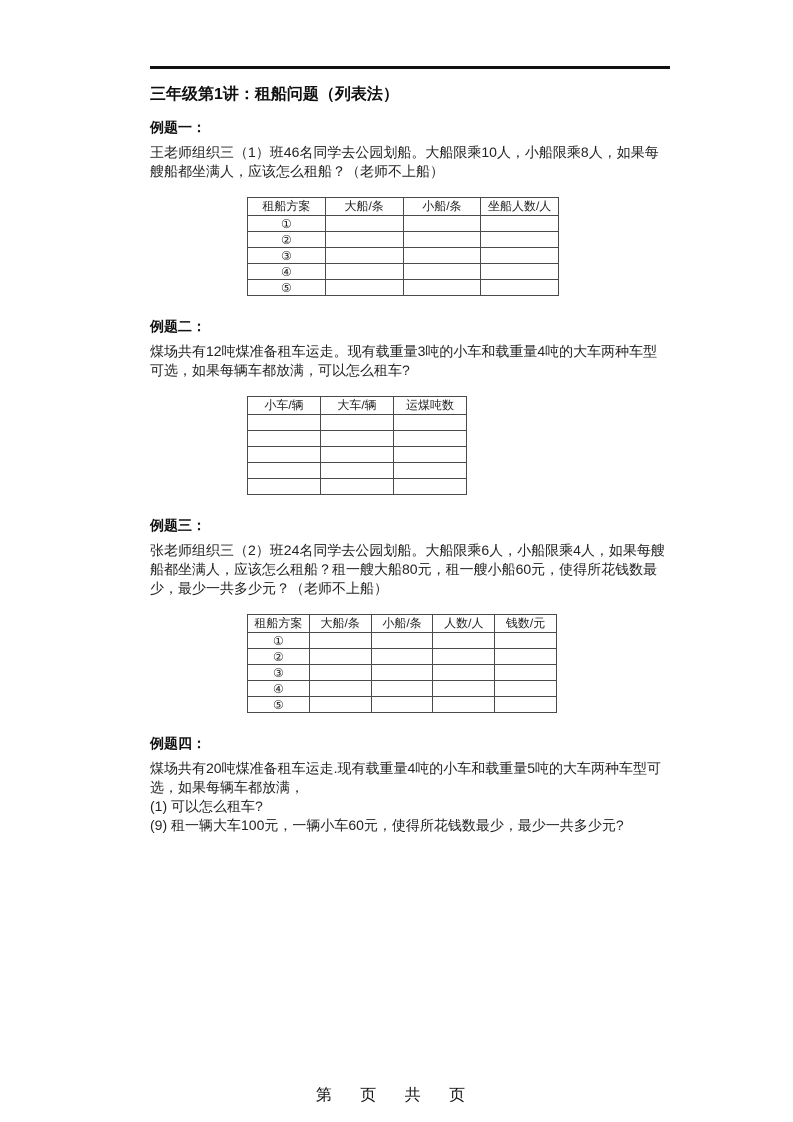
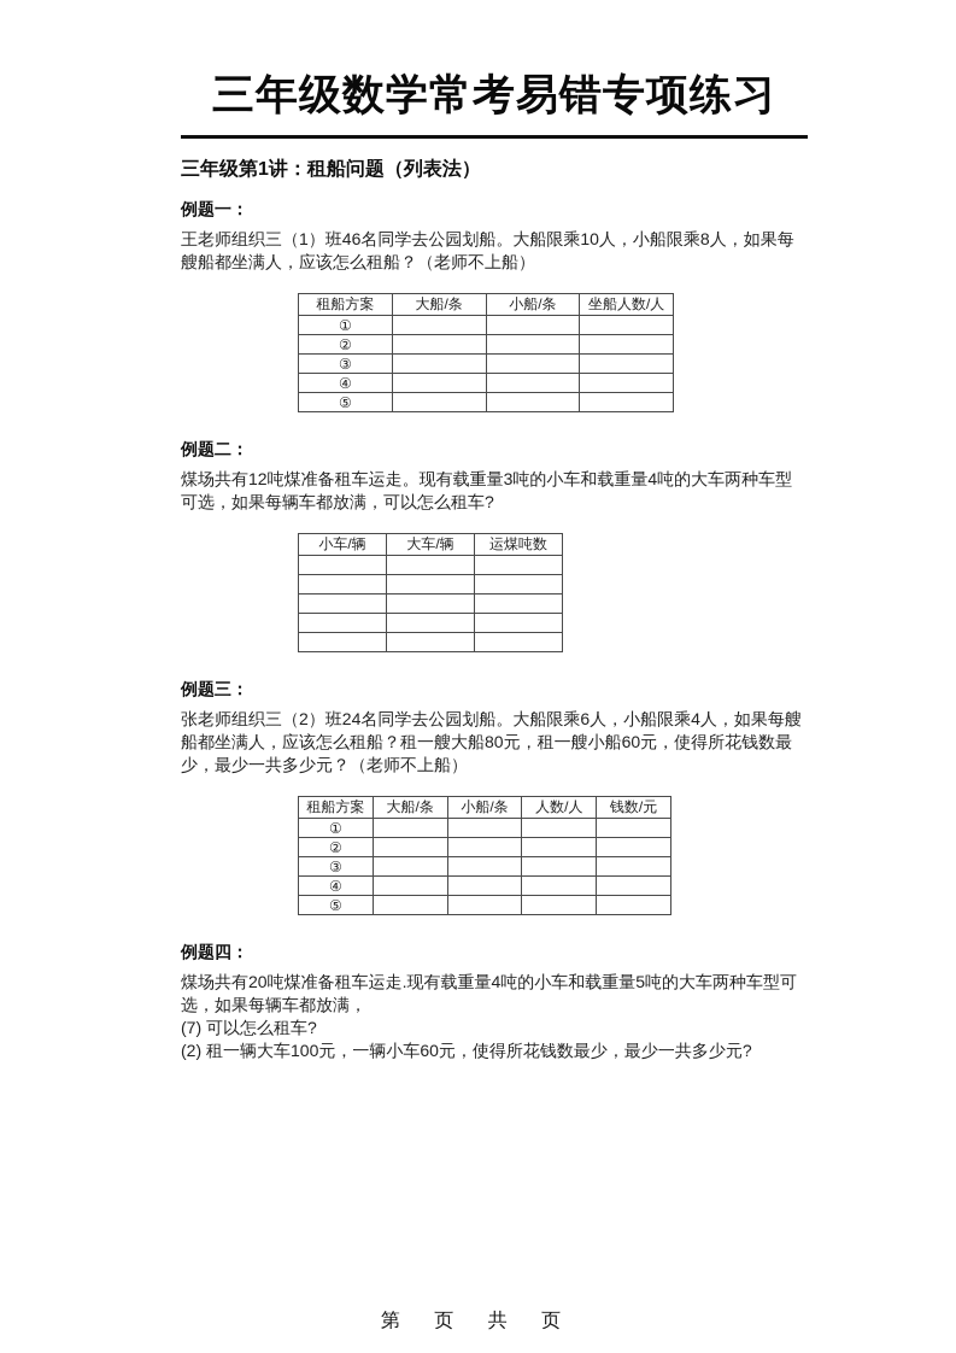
+ 三年级数学常考易错专项练习
  三年级第1讲：租船问题（列表法）
  例题一：
  王老师组织三（1）班46名同学去公园划船。大船限乘10人，小船限乘8人，如果每艘船都坐满人，应该怎么租船？（老师不上船）
  租船方案	大船/条	小船/条	坐船人数/人
  ①
  ②
  ③
  ④
  ⑤
  例题二：
  煤场共有12吨煤准备租车运走。现有载重量3吨的小车和载重量4吨的大车两种车型可选，如果每辆车都放满，可以怎么租车?
  小车/辆	大车/辆	运煤吨数
  例题三：
  张老师组织三（2）班24名同学去公园划船。大船限乘6人，小船限乘4人，如果每艘船都坐满人，应该怎么租船？租一艘大船80元，租一艘小船60元，使得所花钱数最少，最少一共多少元？（老师不上船）
  租船方案	大船/条	小船/条	人数/人	钱数/元
  ①
  ②
  ③
  ④
  ⑤
  例题四：
  煤场共有20吨煤准备租车运走.现有载重量4吨的小车和载重量5吨的大车两种车型可选，如果每辆车都放满，
- (1) 可以怎么租车?
+ (7) 可以怎么租车?
- (9) 租一辆大车100元，一辆小车60元，使得所花钱数最少，最少一共多少元?
+ (2) 租一辆大车100元，一辆小车60元，使得所花钱数最少，最少一共多少元?
  第 页 共 页
